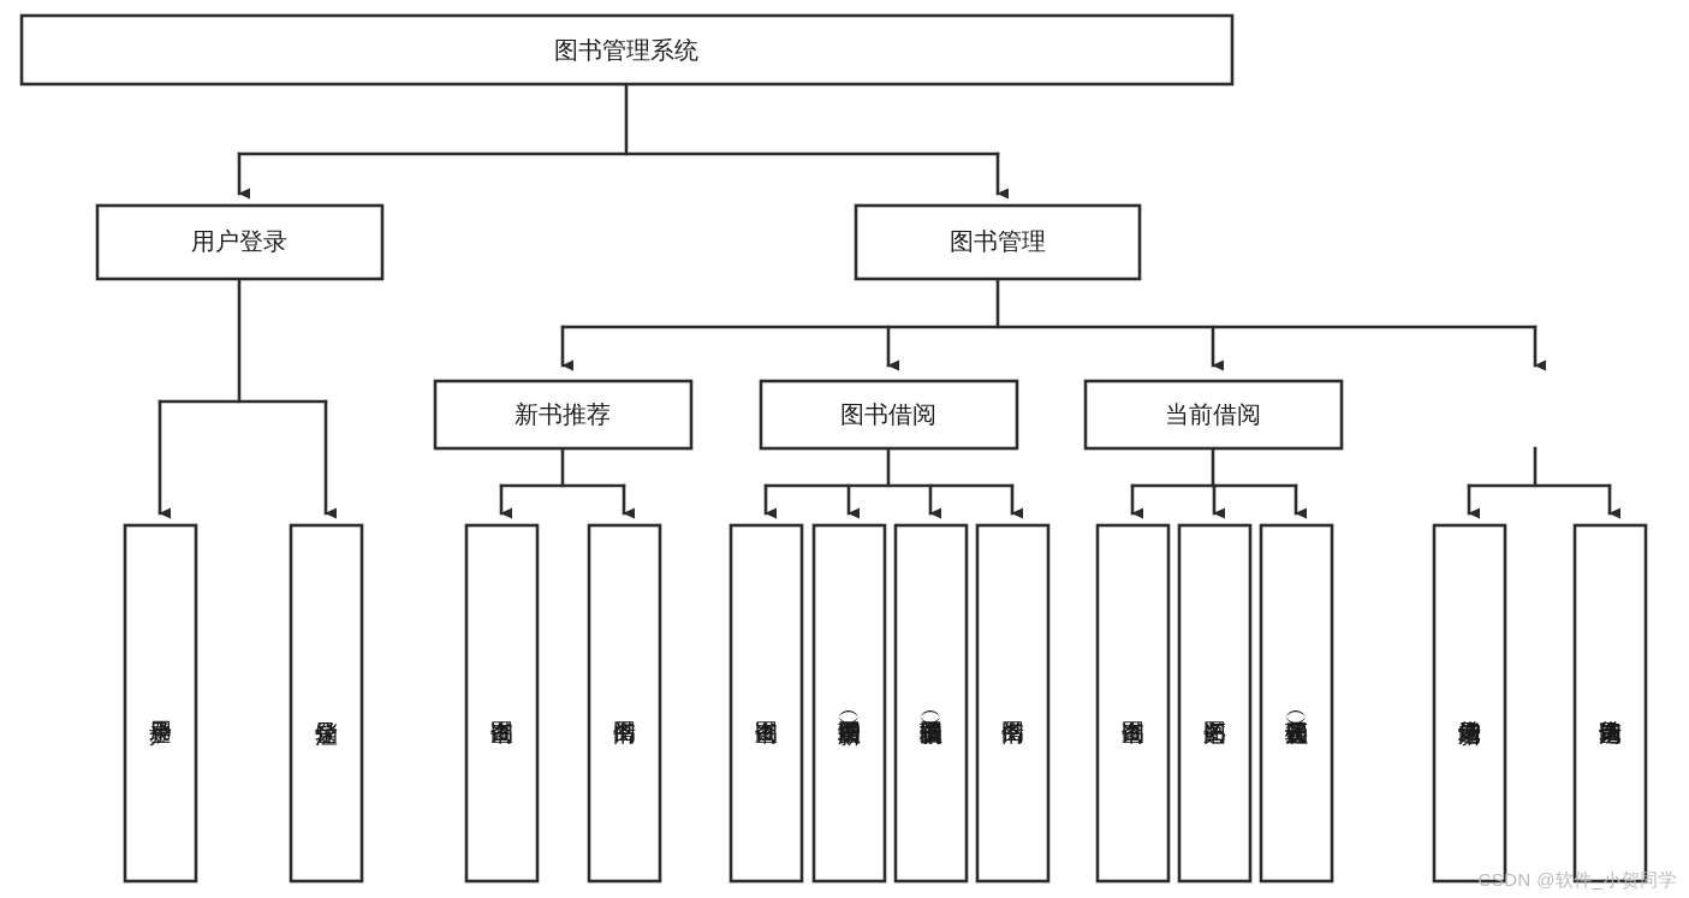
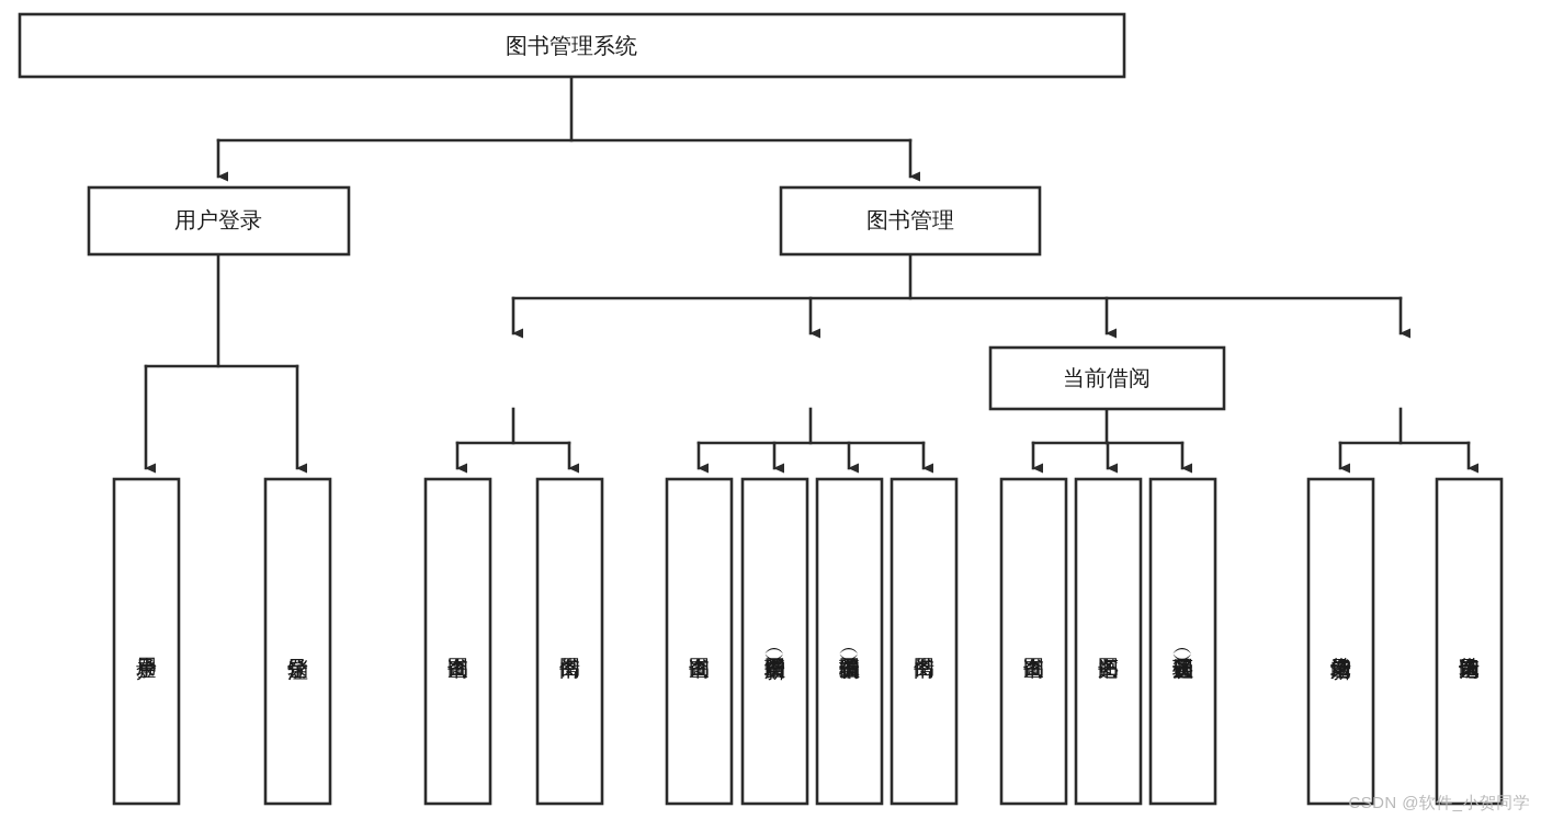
  图书管理系统
  用户登录
  图书管理
- 新书推荐
- 图书借阅
  当前借阅
  CSDN @软件_小贺同学
